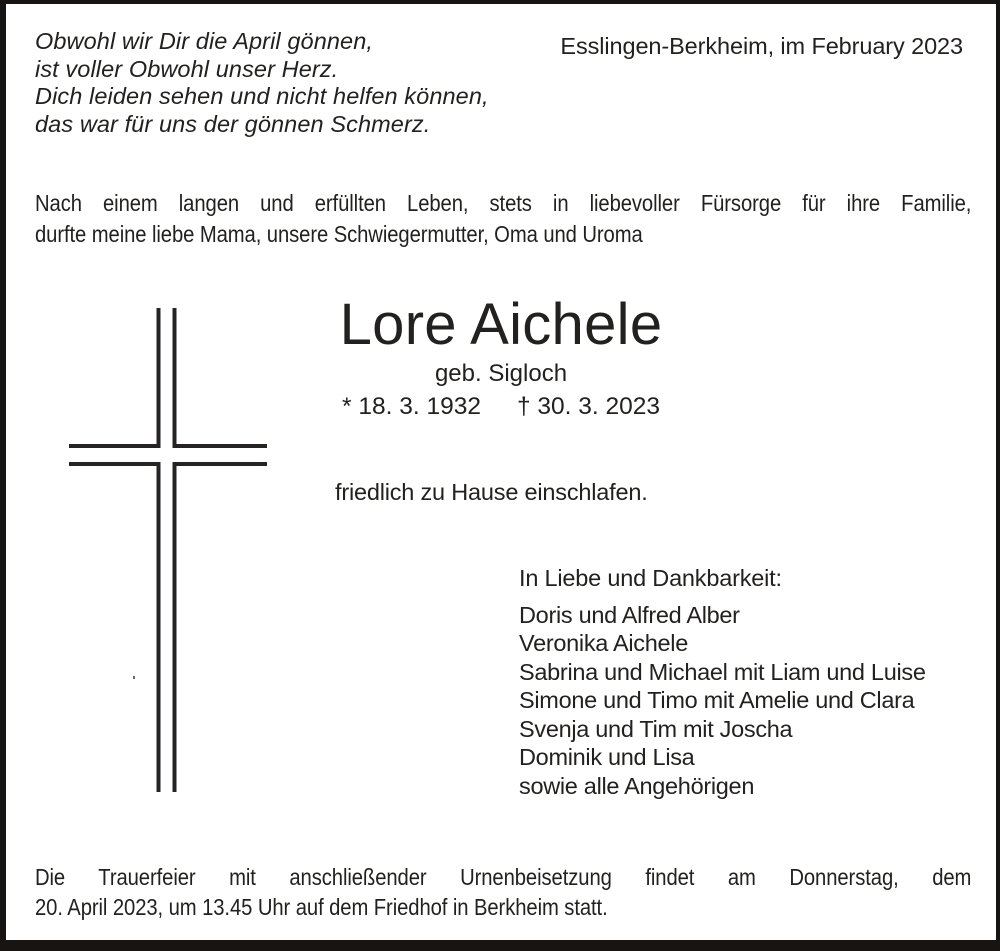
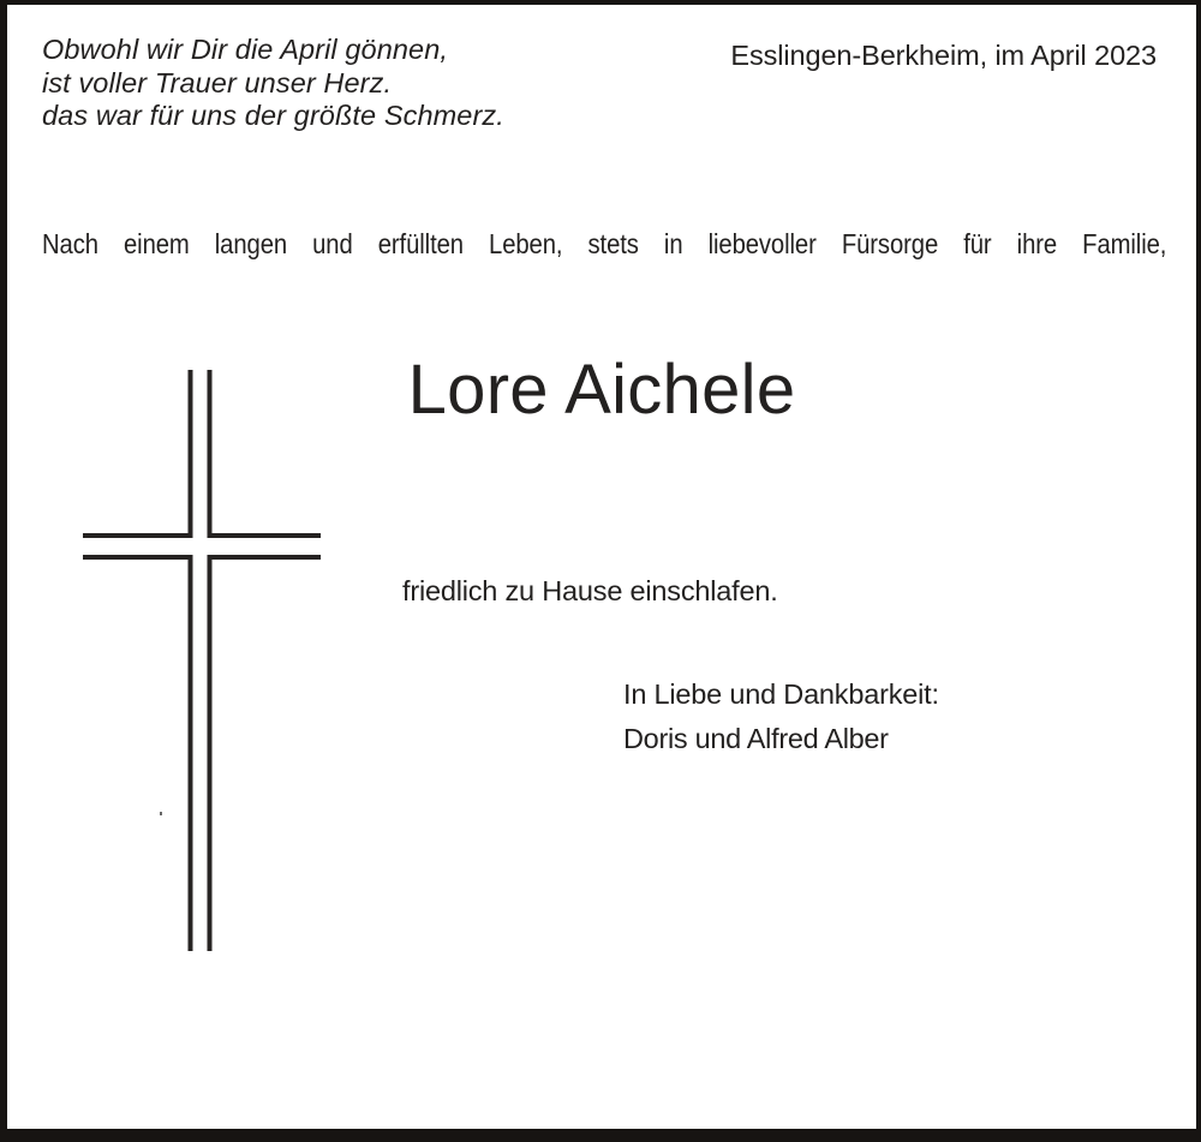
  Obwohl wir Dir die April gönnen,
- ist voller Obwohl unser Herz.
+ ist voller Trauer unser Herz.
- Dich leiden sehen und nicht helfen können,
- das war für uns der gönnen Schmerz.
+ das war für uns der größte Schmerz.
- Esslingen-Berkheim, im February 2023
+ Esslingen-Berkheim, im April 2023
  Nach einem langen und erfüllten Leben, stets in liebevoller Fürsorge für ihre Familie,
- durfte meine liebe Mama, unsere Schwiegermutter, Oma und Uroma
  Lore Aichele
- geb. Sigloch
- * 18. 3. 1932 † 30. 3. 2023
  friedlich zu Hause einschlafen.
  In Liebe und Dankbarkeit:
  Doris und Alfred Alber
- Veronika Aichele
- Sabrina und Michael mit Liam und Luise
- Simone und Timo mit Amelie und Clara
- Svenja und Tim mit Joscha
- Dominik und Lisa
- sowie alle Angehörigen
- Die Trauerfeier mit anschließender Urnenbeisetzung findet am Donnerstag, dem
- 20. April 2023, um 13.45 Uhr auf dem Friedhof in Berkheim statt.
